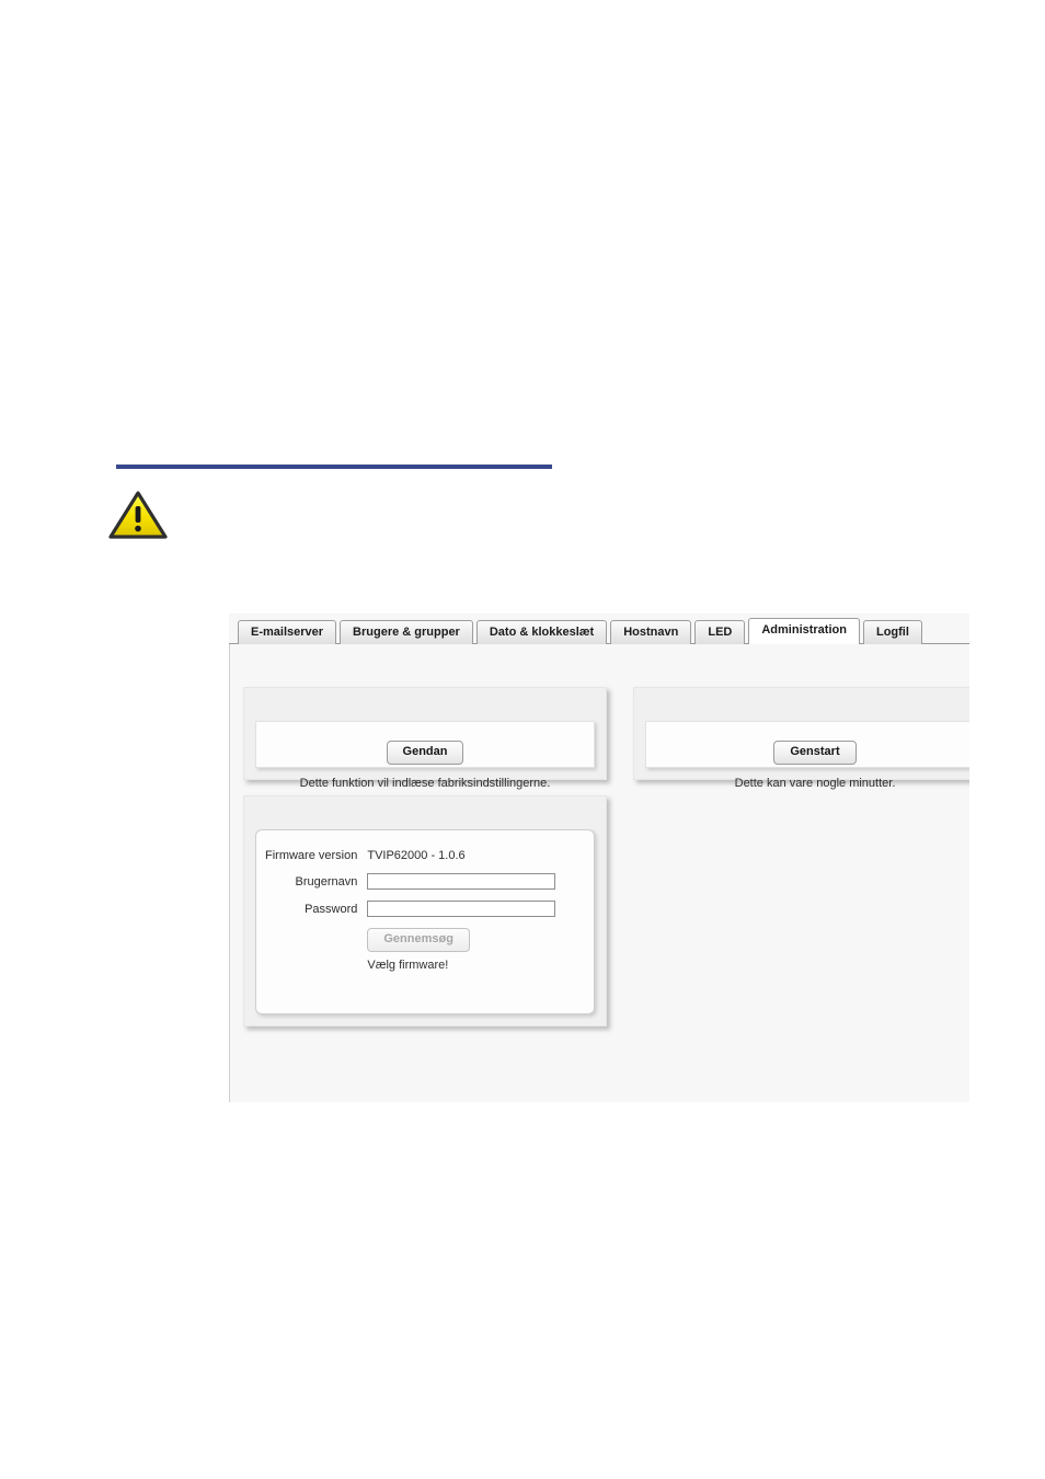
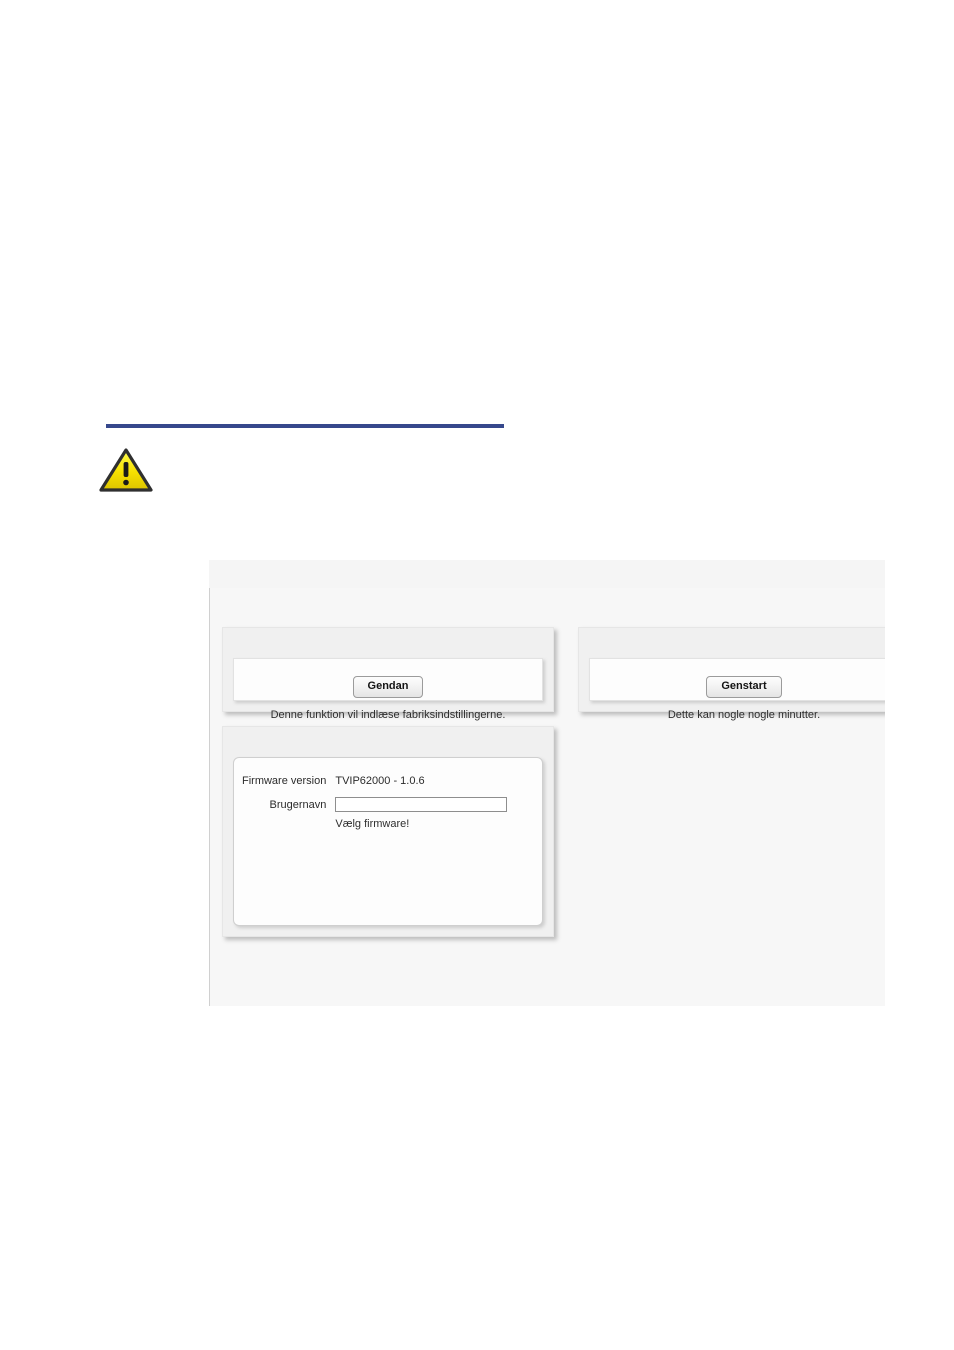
- E-mailserver
- Brugere & grupper
- Dato & klokkeslæt
- Hostnavn
- LED
- Administration
- Logfil
  Gendan
- Dette funktion vil indlæse fabriksindstillingerne.
+ Denne funktion vil indlæse fabriksindstillingerne.
  Genstart
- Dette kan vare nogle minutter.
+ Dette kan nogle nogle minutter.
  Firmware version	TVIP62000 - 1.0.6
  Brugernavn
- Password
- 	Gennemsøg
  	Vælg firmware!
